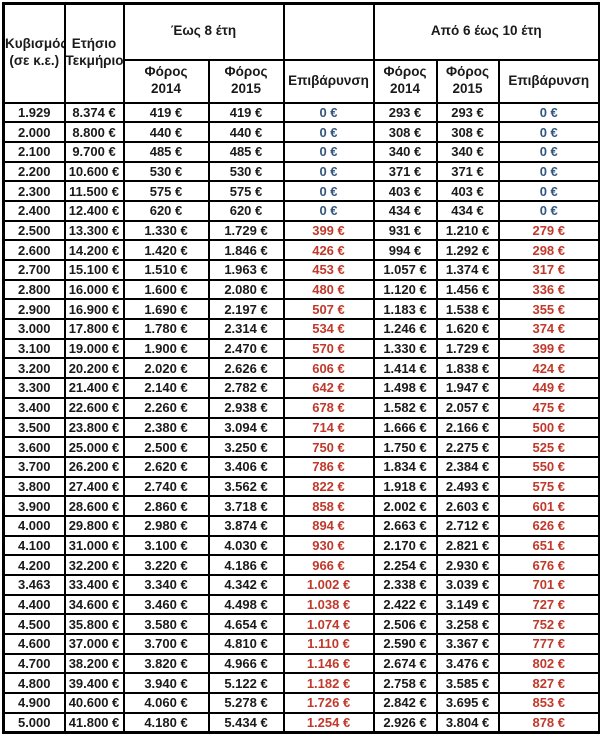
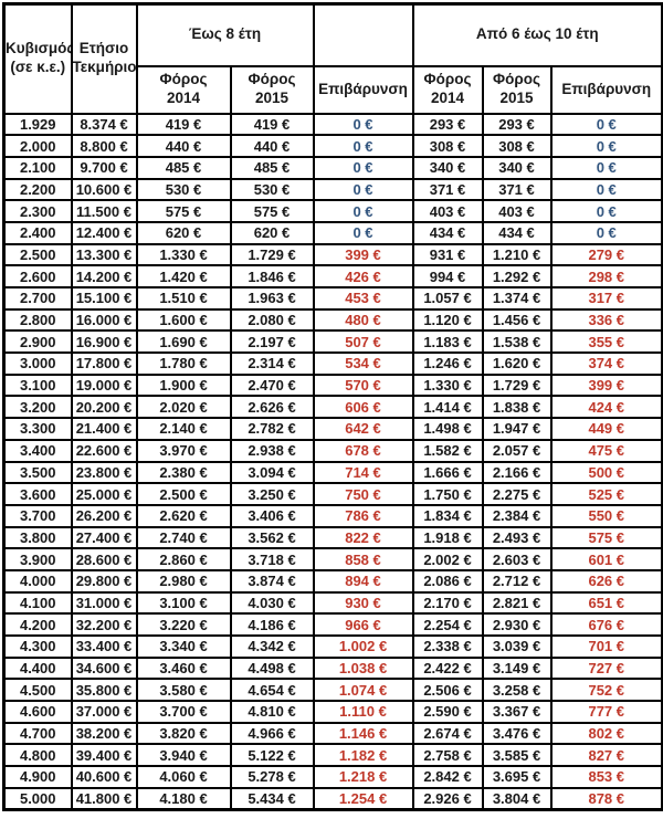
  Κυβισμό (σε κ.ε.)	Ετήσιο Τεκμήριο	Έως 8 έτη		Από 6 έως 10 έτη
  Φόρος 2014	Φόρος 2015	Επιβάρυνση	Φόρος 2014	Φόρος 2015	Επιβάρυνση
  1.929	8.374 €	419 €	419 €	0 €	293 €	293 €	0 €
  2.000	8.800 €	440 €	440 €	0 €	308 €	308 €	0 €
  2.100	9.700 €	485 €	485 €	0 €	340 €	340 €	0 €
  2.200	10.600 €	530 €	530 €	0 €	371 €	371 €	0 €
  2.300	11.500 €	575 €	575 €	0 €	403 €	403 €	0 €
  2.400	12.400 €	620 €	620 €	0 €	434 €	434 €	0 €
  2.500	13.300 €	1.330 €	1.729 €	399 €	931 €	1.210 €	279 €
  2.600	14.200 €	1.420 €	1.846 €	426 €	994 €	1.292 €	298 €
  2.700	15.100 €	1.510 €	1.963 €	453 €	1.057 €	1.374 €	317 €
  2.800	16.000 €	1.600 €	2.080 €	480 €	1.120 €	1.456 €	336 €
  2.900	16.900 €	1.690 €	2.197 €	507 €	1.183 €	1.538 €	355 €
  3.000	17.800 €	1.780 €	2.314 €	534 €	1.246 €	1.620 €	374 €
  3.100	19.000 €	1.900 €	2.470 €	570 €	1.330 €	1.729 €	399 €
  3.200	20.200 €	2.020 €	2.626 €	606 €	1.414 €	1.838 €	424 €
  3.300	21.400 €	2.140 €	2.782 €	642 €	1.498 €	1.947 €	449 €
- 3.400	22.600 €	2.260 €	2.938 €	678 €	1.582 €	2.057 €	475 €
+ 3.400	22.600 €	3.970 €	2.938 €	678 €	1.582 €	2.057 €	475 €
  3.500	23.800 €	2.380 €	3.094 €	714 €	1.666 €	2.166 €	500 €
  3.600	25.000 €	2.500 €	3.250 €	750 €	1.750 €	2.275 €	525 €
  3.700	26.200 €	2.620 €	3.406 €	786 €	1.834 €	2.384 €	550 €
  3.800	27.400 €	2.740 €	3.562 €	822 €	1.918 €	2.493 €	575 €
  3.900	28.600 €	2.860 €	3.718 €	858 €	2.002 €	2.603 €	601 €
- 4.000	29.800 €	2.980 €	3.874 €	894 €	2.663 €	2.712 €	626 €
+ 4.000	29.800 €	2.980 €	3.874 €	894 €	2.086 €	2.712 €	626 €
  4.100	31.000 €	3.100 €	4.030 €	930 €	2.170 €	2.821 €	651 €
  4.200	32.200 €	3.220 €	4.186 €	966 €	2.254 €	2.930 €	676 €
- 3.463	33.400 €	3.340 €	4.342 €	1.002 €	2.338 €	3.039 €	701 €
+ 4.300	33.400 €	3.340 €	4.342 €	1.002 €	2.338 €	3.039 €	701 €
  4.400	34.600 €	3.460 €	4.498 €	1.038 €	2.422 €	3.149 €	727 €
  4.500	35.800 €	3.580 €	4.654 €	1.074 €	2.506 €	3.258 €	752 €
  4.600	37.000 €	3.700 €	4.810 €	1.110 €	2.590 €	3.367 €	777 €
  4.700	38.200 €	3.820 €	4.966 €	1.146 €	2.674 €	3.476 €	802 €
  4.800	39.400 €	3.940 €	5.122 €	1.182 €	2.758 €	3.585 €	827 €
- 4.900	40.600 €	4.060 €	5.278 €	1.726 €	2.842 €	3.695 €	853 €
+ 4.900	40.600 €	4.060 €	5.278 €	1.218 €	2.842 €	3.695 €	853 €
  5.000	41.800 €	4.180 €	5.434 €	1.254 €	2.926 €	3.804 €	878 €
